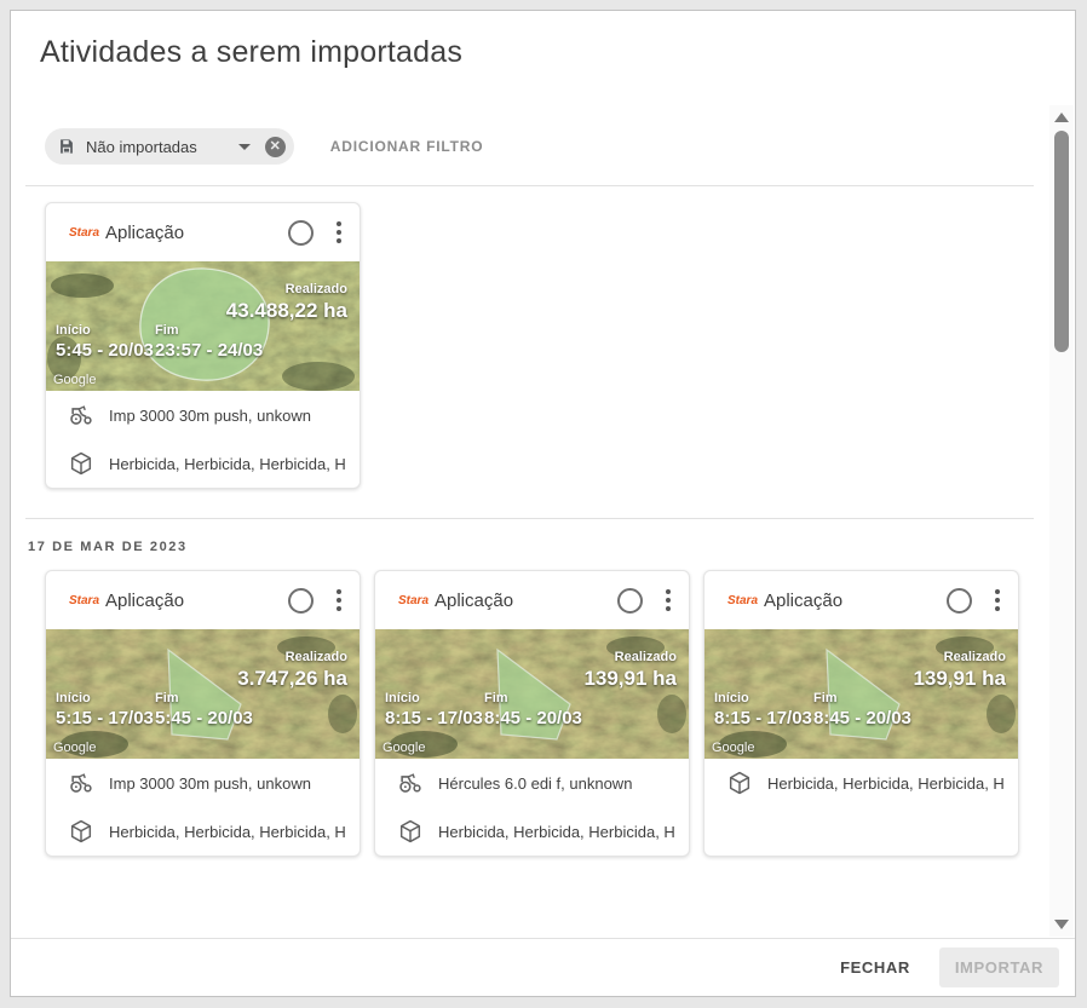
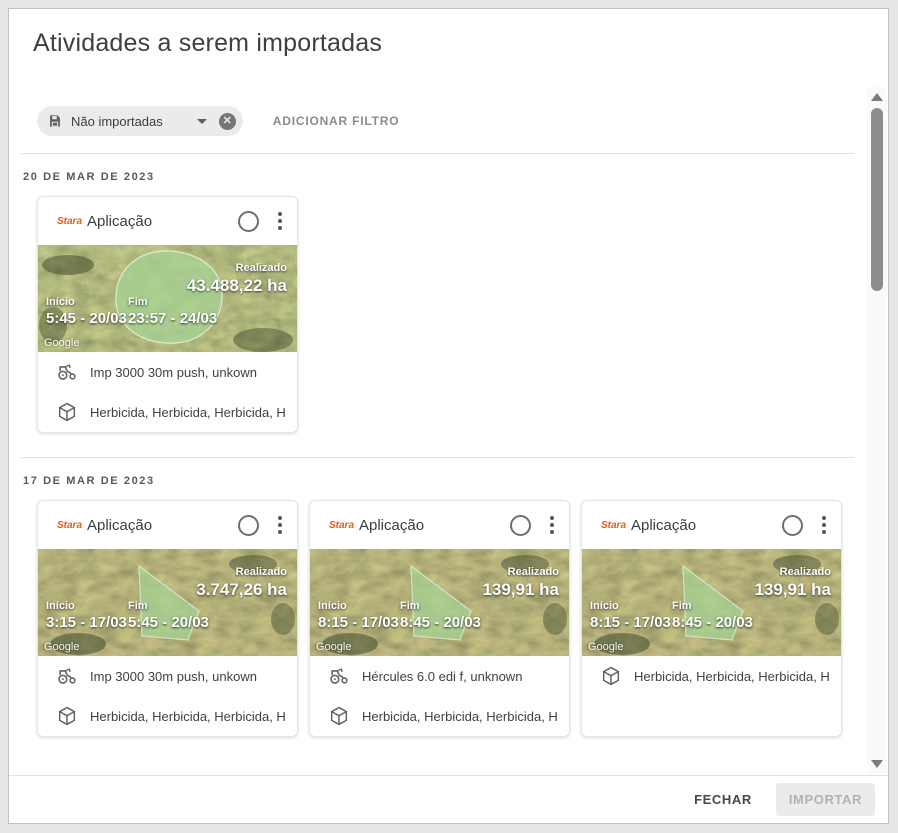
  Atividades a serem importadas
  Não importadas
  ✕
  ADICIONAR FILTRO
+ 20 DE MAR DE 2023
  Stara
  Aplicação
  Realizado
  43.488,22 ha
  Início
  5:45 - 20/03
  Fim
  23:57 - 24/03
  Google
  Imp 3000 30m push, unkown
  Herbicida, Herbicida, Herbicida, H
  17 DE MAR DE 2023
  Stara
  Aplicação
  Realizado
  3.747,26 ha
  Início
- 5:15 - 17/03
+ 3:15 - 17/03
  Fim
  5:45 - 20/03
  Google
  Imp 3000 30m push, unkown
  Herbicida, Herbicida, Herbicida, H
  Stara
  Aplicação
  Realizado
  139,91 ha
  Início
  8:15 - 17/03
  Fim
  8:45 - 20/03
  Google
  Hércules 6.0 edi f, unknown
  Herbicida, Herbicida, Herbicida, H
  Stara
  Aplicação
  Realizado
  139,91 ha
  Início
  8:15 - 17/03
  Fim
  8:45 - 20/03
  Google
  Herbicida, Herbicida, Herbicida, H
  FECHAR
  IMPORTAR
